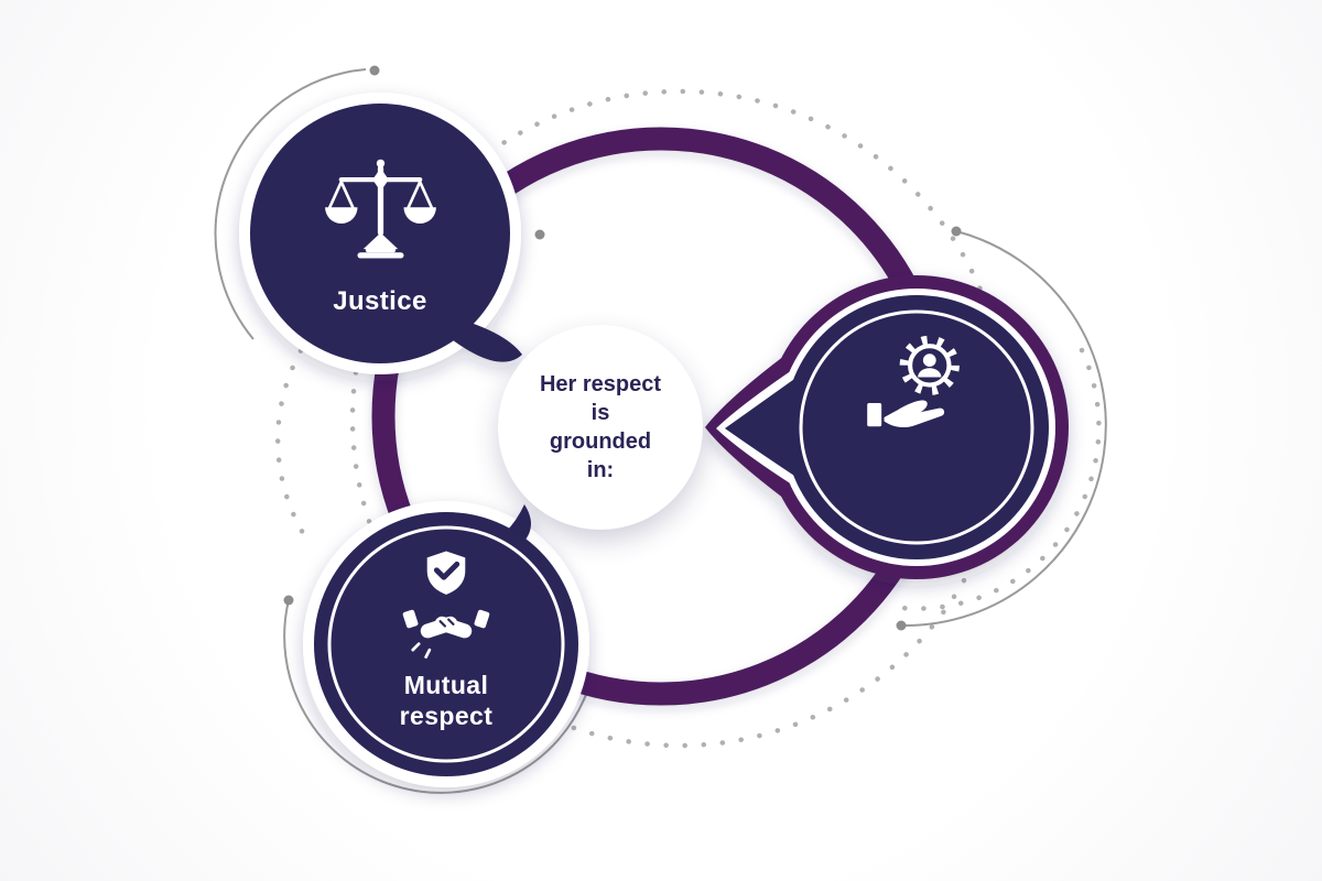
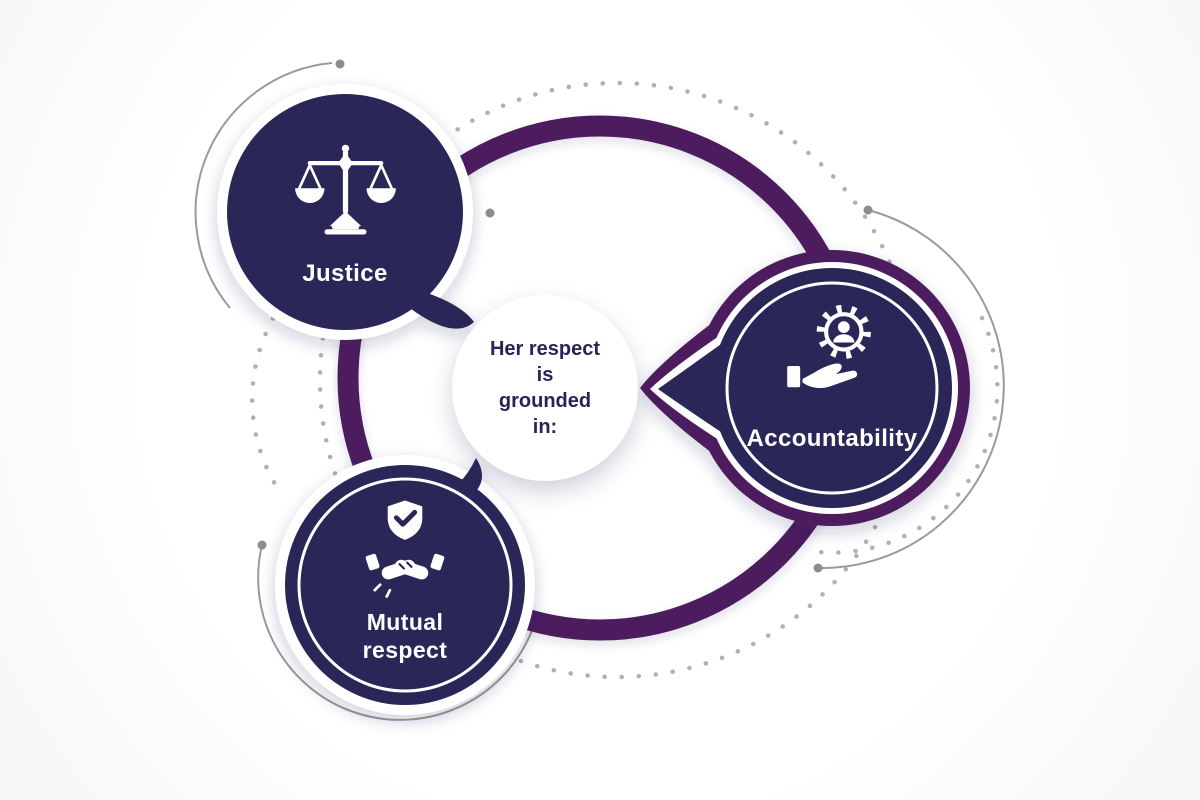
  Justice
+ Accountability
  Mutual respect
  Her respect is grounded in:
